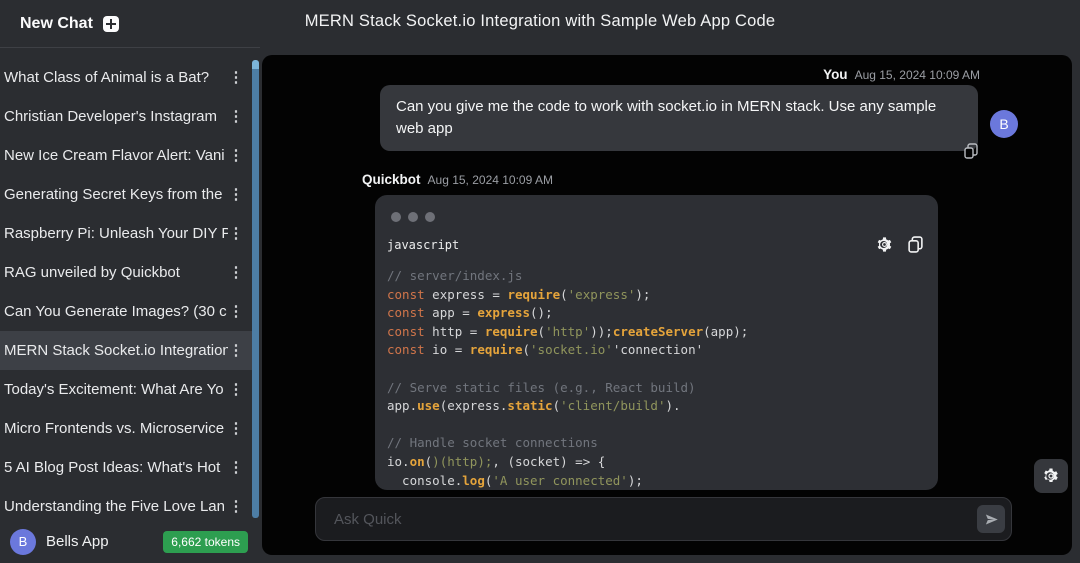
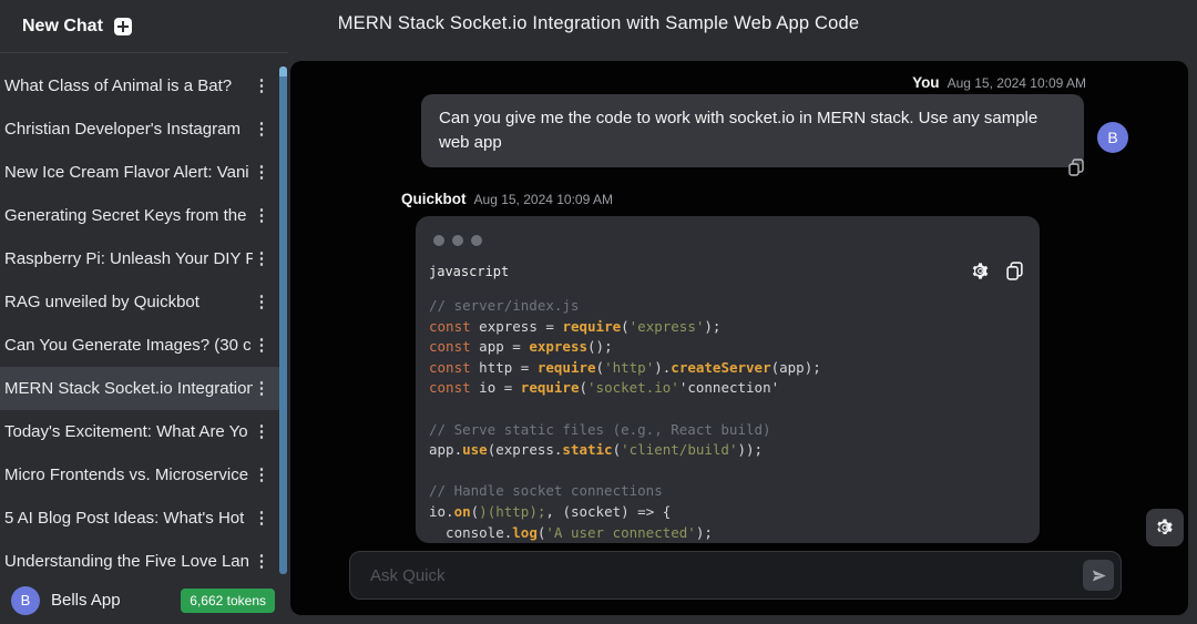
  MERN Stack Socket.io Integration with Sample Web App Code
  New Chat
  What Class of Animal is a Bat?
  ⋮
  Christian Developer's Instagram
  ⋮
  New Ice Cream Flavor Alert: Vani
  ⋮
  Generating Secret Keys from the
  ⋮
  Raspberry Pi: Unleash Your DIY P
  ⋮
  RAG unveiled by Quickbot
  ⋮
  Can You Generate Images? (30 c
  ⋮
  MERN Stack Socket.io Integration
  ⋮
  Today's Excitement: What Are Yo
  ⋮
  Micro Frontends vs. Microservice
  ⋮
  5 AI Blog Post Ideas: What's Hot
  ⋮
  Understanding the Five Love Lan
  ⋮
  B
  Bells App
  6,662 tokens
  You Aug 15, 2024 10:09 AM
  Can you give me the code to work with socket.io in MERN stack. Use any sample web app
  B
  Quickbot Aug 15, 2024 10:09 AM
  javascript
  // server/index.js
  const express = require('express');
  const app = express();
- const http = require('http'));createServer(app);
+ const http = require('http').createServer(app);
  const io = require('socket.io''connection'
  // Serve static files (e.g., React build)
- app.use(express.static('client/build').
+ app.use(express.static('client/build'));
  // Handle socket connections
  io.on()(http);, (socket) => {
  console.log('A user connected');
  Ask Quick
